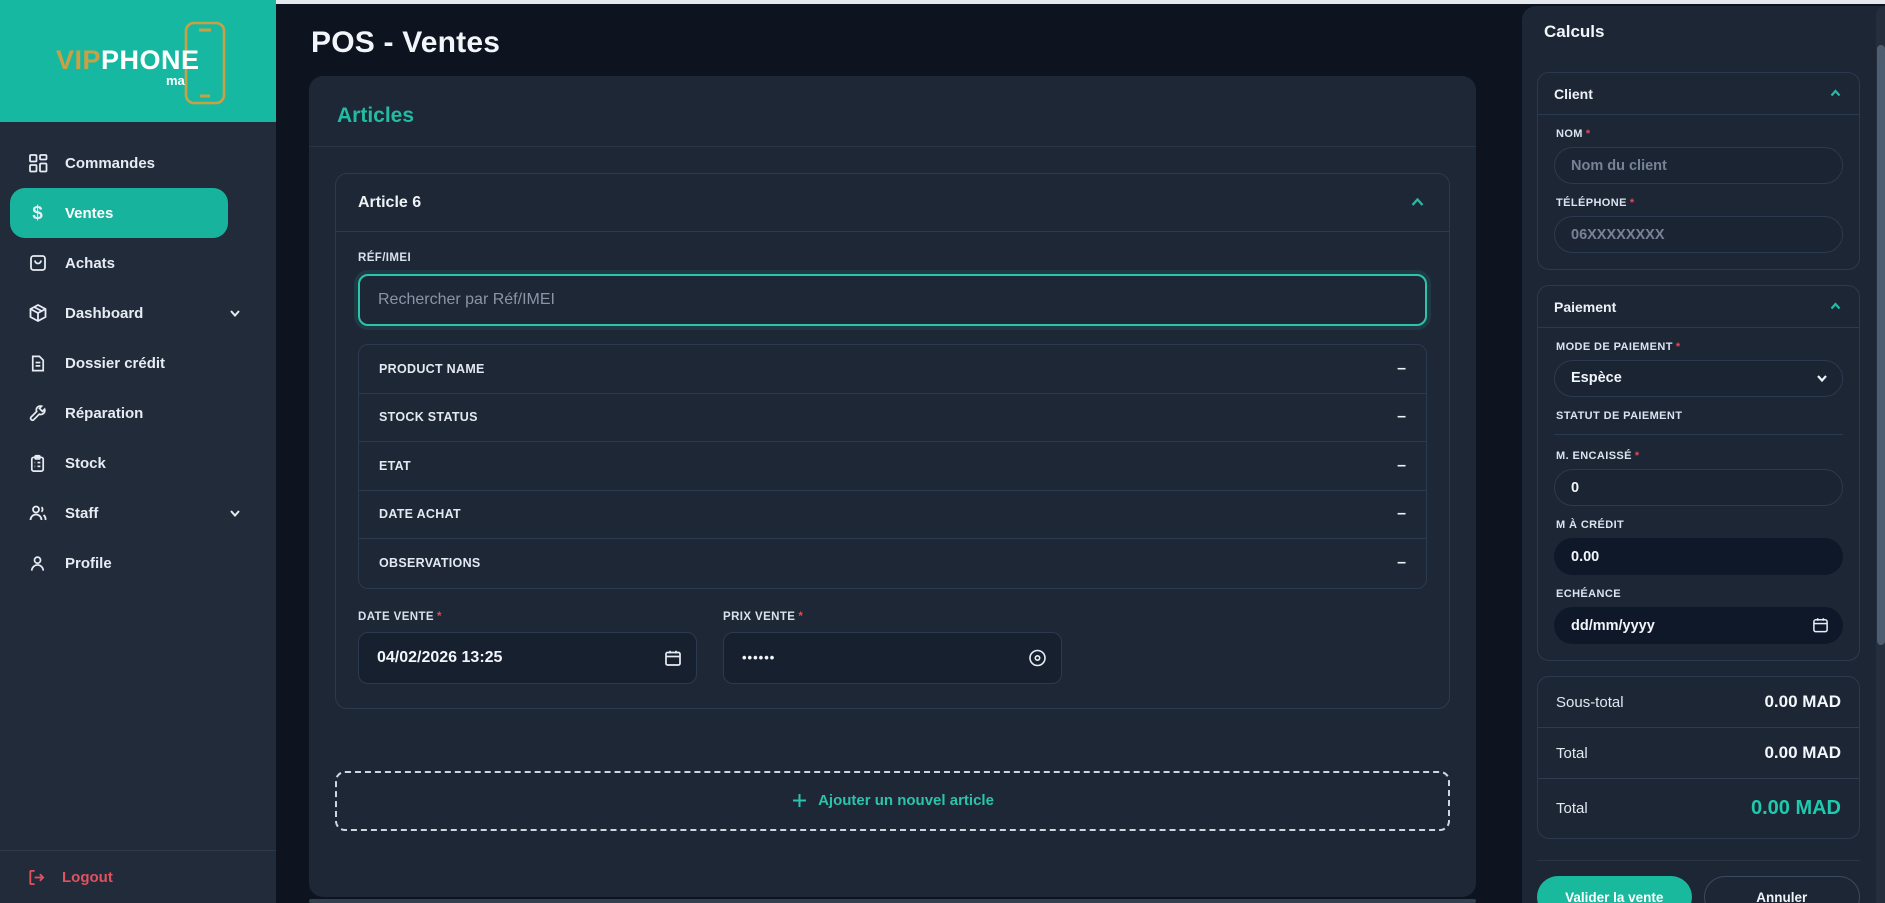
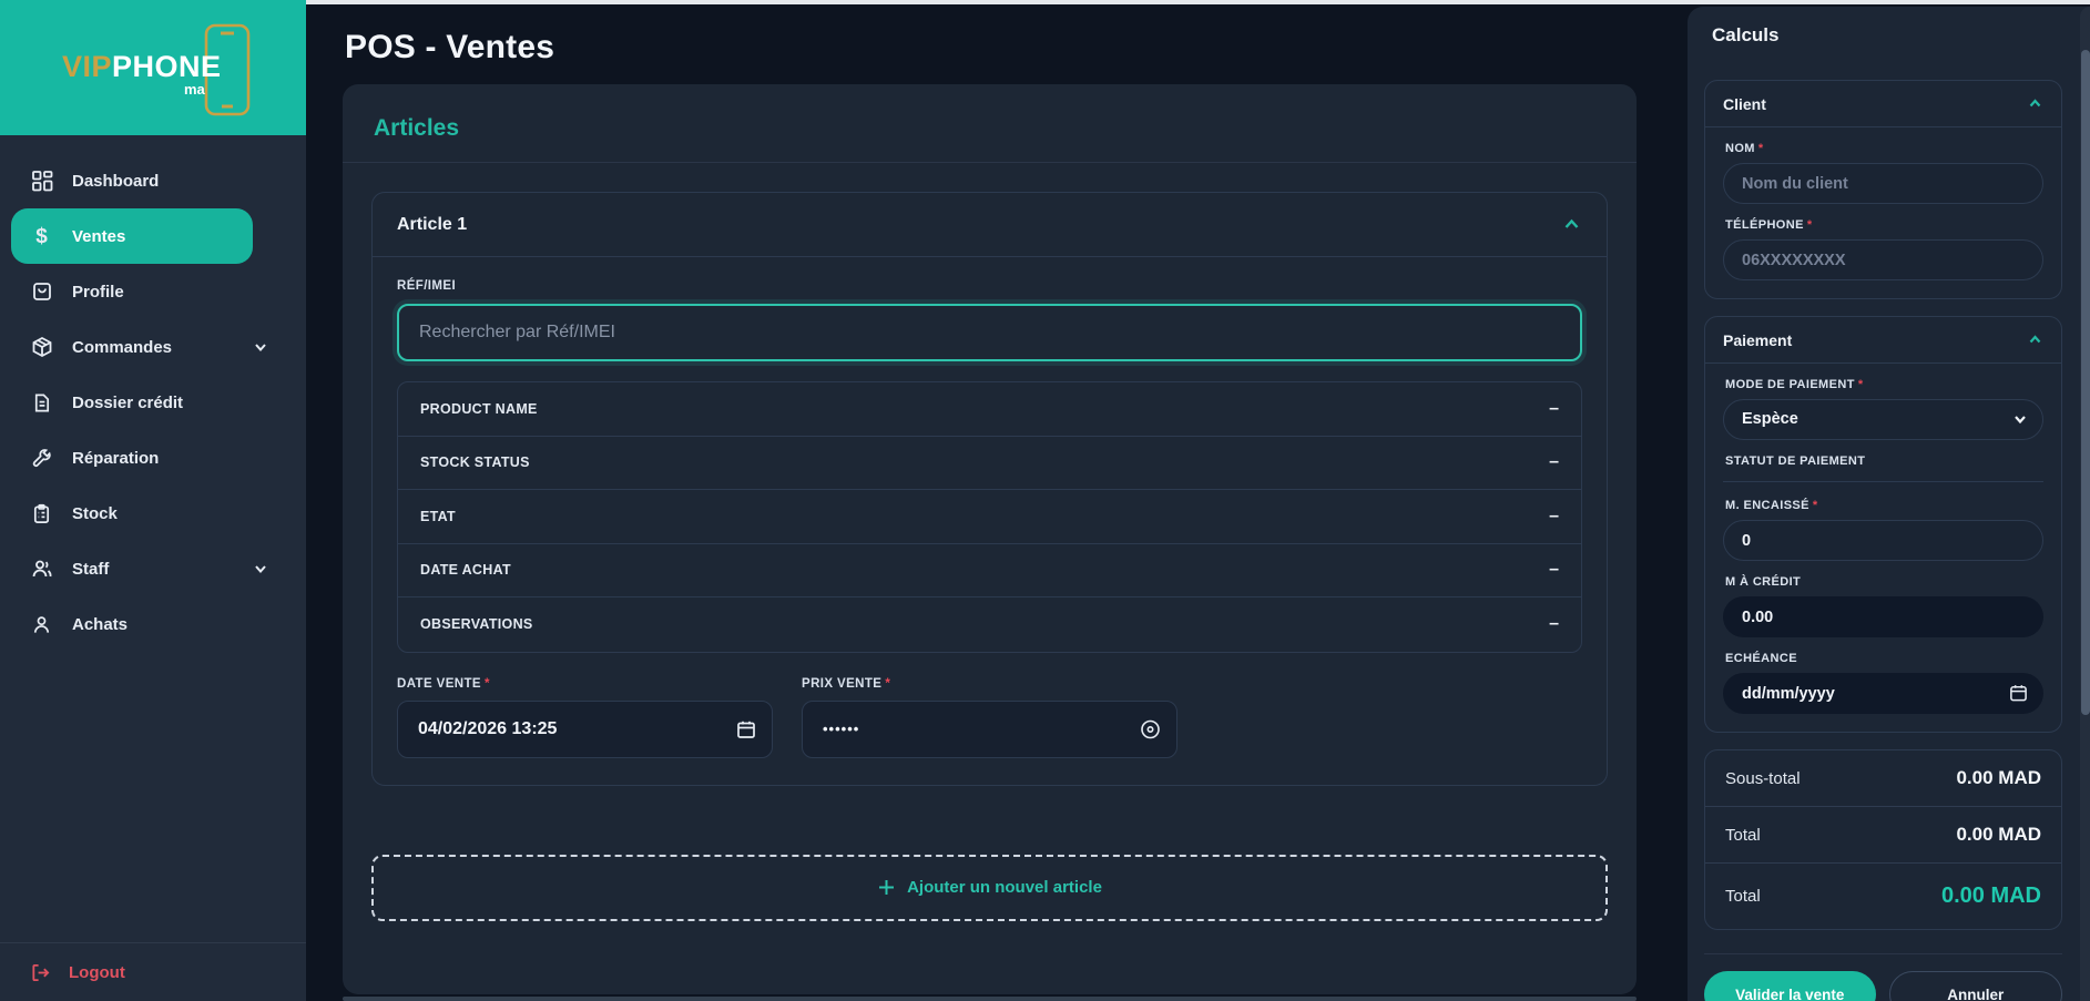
  VIPPHONE
  ma
- Commandes
+ Dashboard
  $
  Ventes
- Achats
+ Profile
- Dashboard
+ Commandes
  Dossier crédit
  Réparation
  Stock
  Staff
- Profile
+ Achats
  Logout
  POS - Ventes
  Articles
- Article 6
+ Article 1
  RÉF/IMEI
  Rechercher par Réf/IMEI
  PRODUCT NAME
  –
  STOCK STATUS
  –
  ETAT
  –
  DATE ACHAT
  –
  OBSERVATIONS
  –
  DATE VENTE *
  04/02/2026 13:25
  PRIX VENTE *
  ••••••
  Ajouter un nouvel article
  Calculs
  Client
  NOM *
  Nom du client
  TÉLÉPHONE *
  06XXXXXXXX
  Paiement
  MODE DE PAIEMENT *
  Espèce
  STATUT DE PAIEMENT
  M. ENCAISSÉ *
  0
  M À CRÉDIT
  0.00
  ECHÉANCE
  dd/mm/yyyy
  Sous-total
  0.00 MAD
  Total
  0.00 MAD
  Total
  0.00 MAD
  Valider la vente
  Annuler
